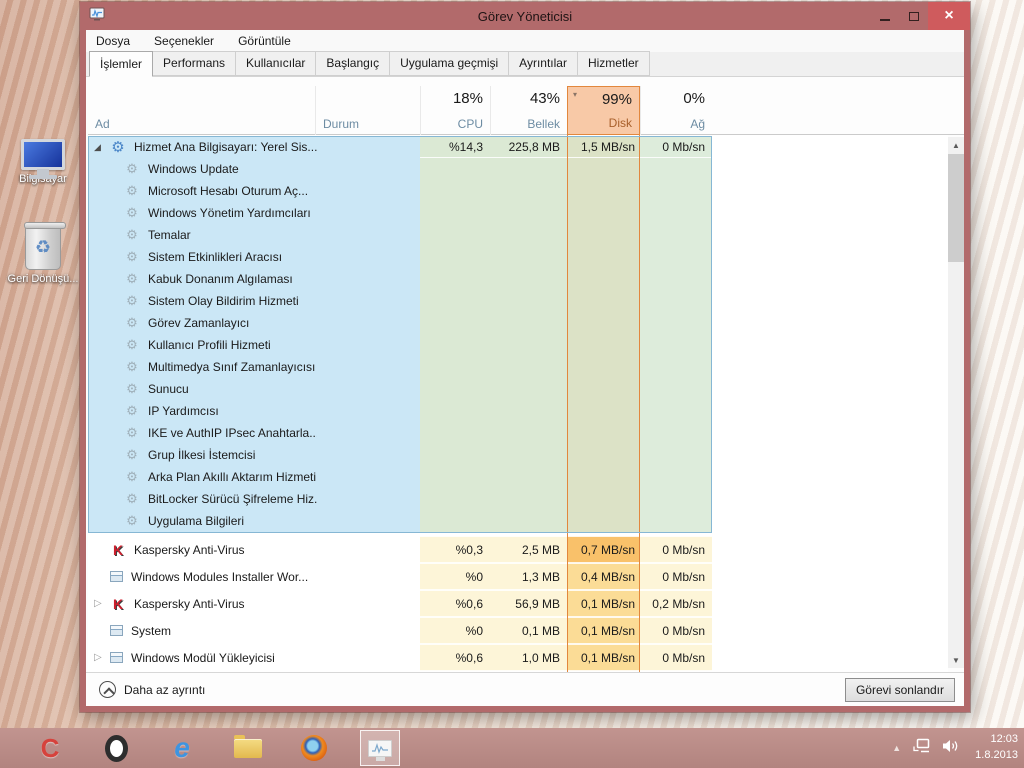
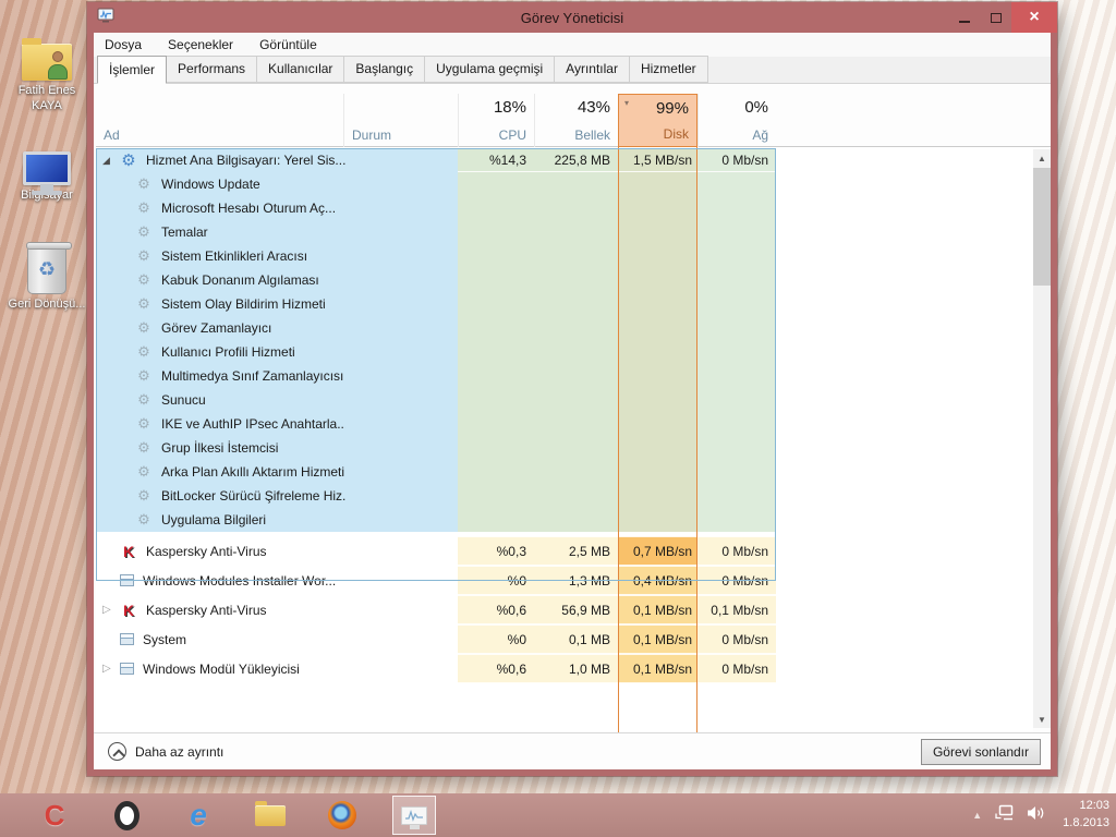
+ Fatih Enes KAYA
  Bilgisayar
  ♻
  Geri Dönüşü...
  Görev Yöneticisi
  ×
  Dosya
  Seçenekler
  Görüntüle
  İşlemler
  Performans
  Kullanıcılar
  Başlangıç
  Uygulama geçmişi
  Ayrıntılar
  Hizmetler
  Ad
  Durum
  18%
  CPU
  43%
  Bellek
  ▾
  99%
  Disk
  0%
  Ağ
  ◢
  Hizmet Ana Bilgisayarı: Yerel Sis...
  %14,3
  225,8 MB
  1,5 MB/sn
  0 Mb/sn
  Windows Update
  Microsoft Hesabı Oturum Aç...
- Windows Yönetim Yardımcıları
  Temalar
  Sistem Etkinlikleri Aracısı
  Kabuk Donanım Algılaması
  Sistem Olay Bildirim Hizmeti
  Görev Zamanlayıcı
  Kullanıcı Profili Hizmeti
  Multimedya Sınıf Zamanlayıcısı
  Sunucu
- IP Yardımcısı
  IKE ve AuthIP IPsec Anahtarla..
  Grup İlkesi İstemcisi
  Arka Plan Akıllı Aktarım Hizmeti
  BitLocker Sürücü Şifreleme Hiz.
  Uygulama Bilgileri
  Kaspersky Anti-Virus
  %0,3
  2,5 MB
  0,7 MB/sn
  0 Mb/sn
  Windows Modules Installer Wor...
  %0
  1,3 MB
  0,4 MB/sn
  0 Mb/sn
  ▷
  Kaspersky Anti-Virus
  %0,6
  56,9 MB
  0,1 MB/sn
- 0,2 Mb/sn
+ 0,1 Mb/sn
  System
  %0
  0,1 MB
  0,1 MB/sn
  0 Mb/sn
  ▷
  Windows Modül Yükleyicisi
  %0,6
  1,0 MB
  0,1 MB/sn
  0 Mb/sn
  ▲
  ▼
  Daha az ayrıntı
  Görevi sonlandır
  C
  e
  ▲
  12:03
  1.8.2013
